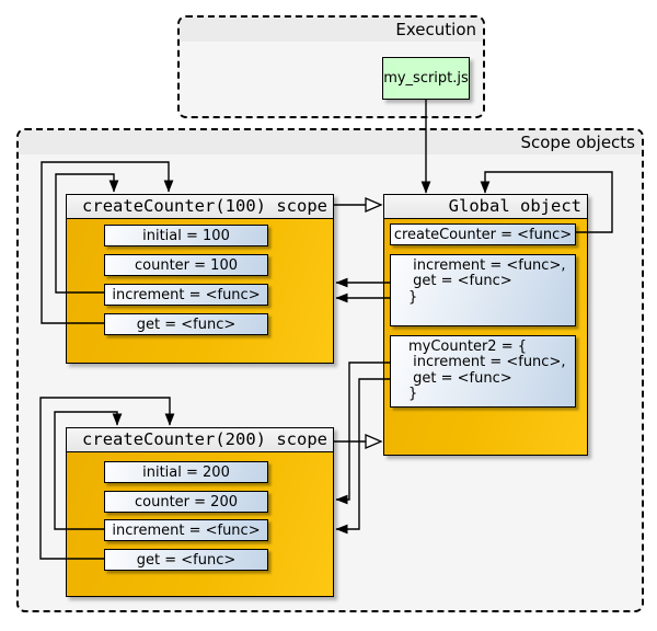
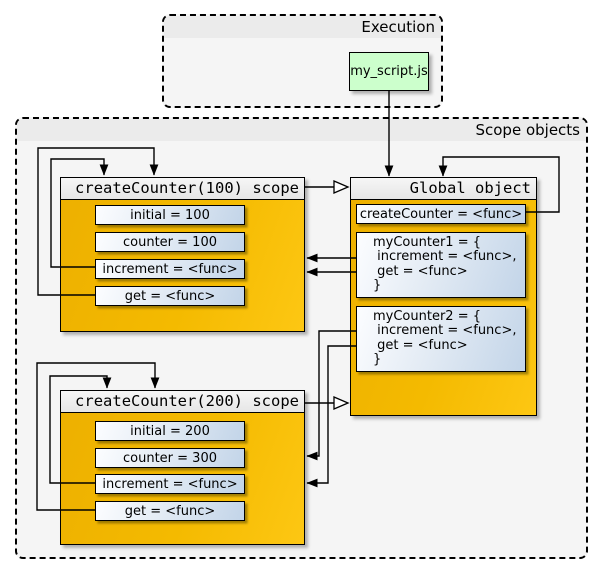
  Execution
  Scope objects
  my_script.js
  createCounter(100) scope
  initial = 100
  counter = 100
  increment = <func>
  get = <func>
  Global object
  createCounter = <func>
+ myCounter1 = {
  increment = <func>,
  get = <func>
  }
  myCounter2 = {
  increment = <func>,
  get = <func>
  }
  createCounter(200) scope
  initial = 200
- counter = 200
+ counter = 300
  increment = <func>
  get = <func>
